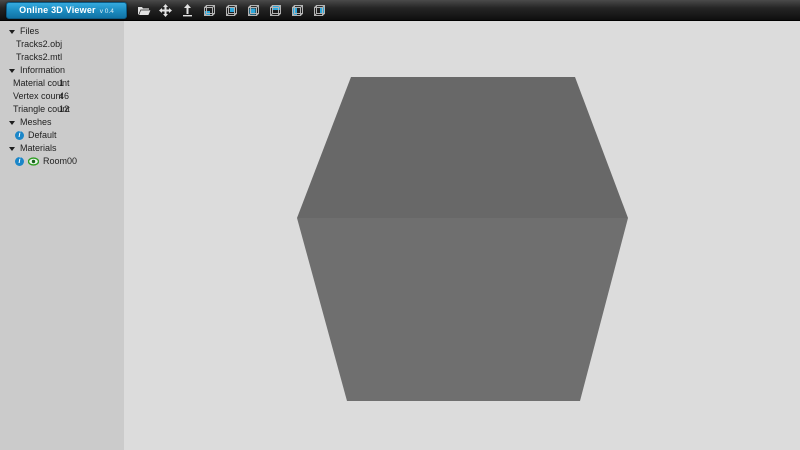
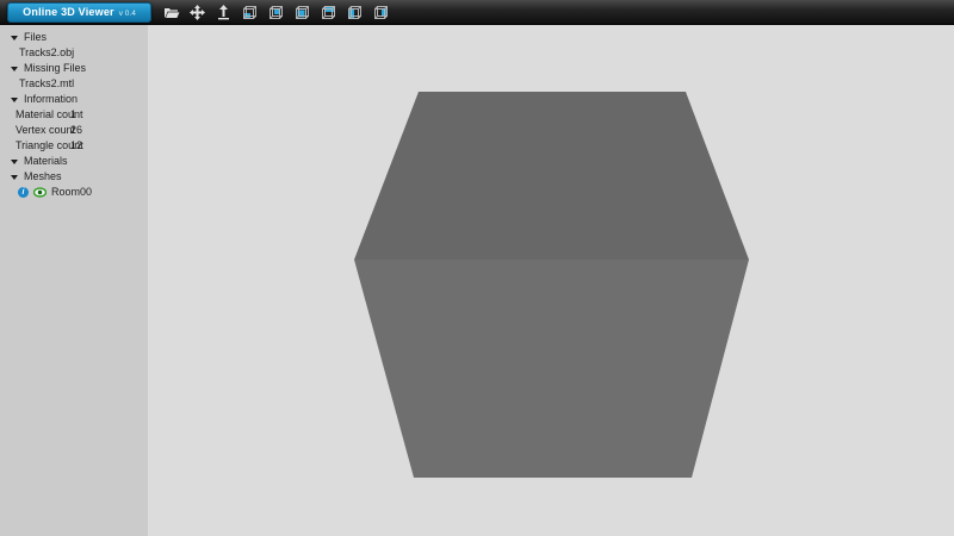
  Online 3D Viewer
  Files
  Tracks2.obj
+ Missing Files
  Tracks2.mtl
  Information
  Material cont
  1
  Vertex coun
- 46
+ 26
  Triangle co
  12
- Meshes
+ Materials
- Default
- Materials
+ Meshes
  Room00
